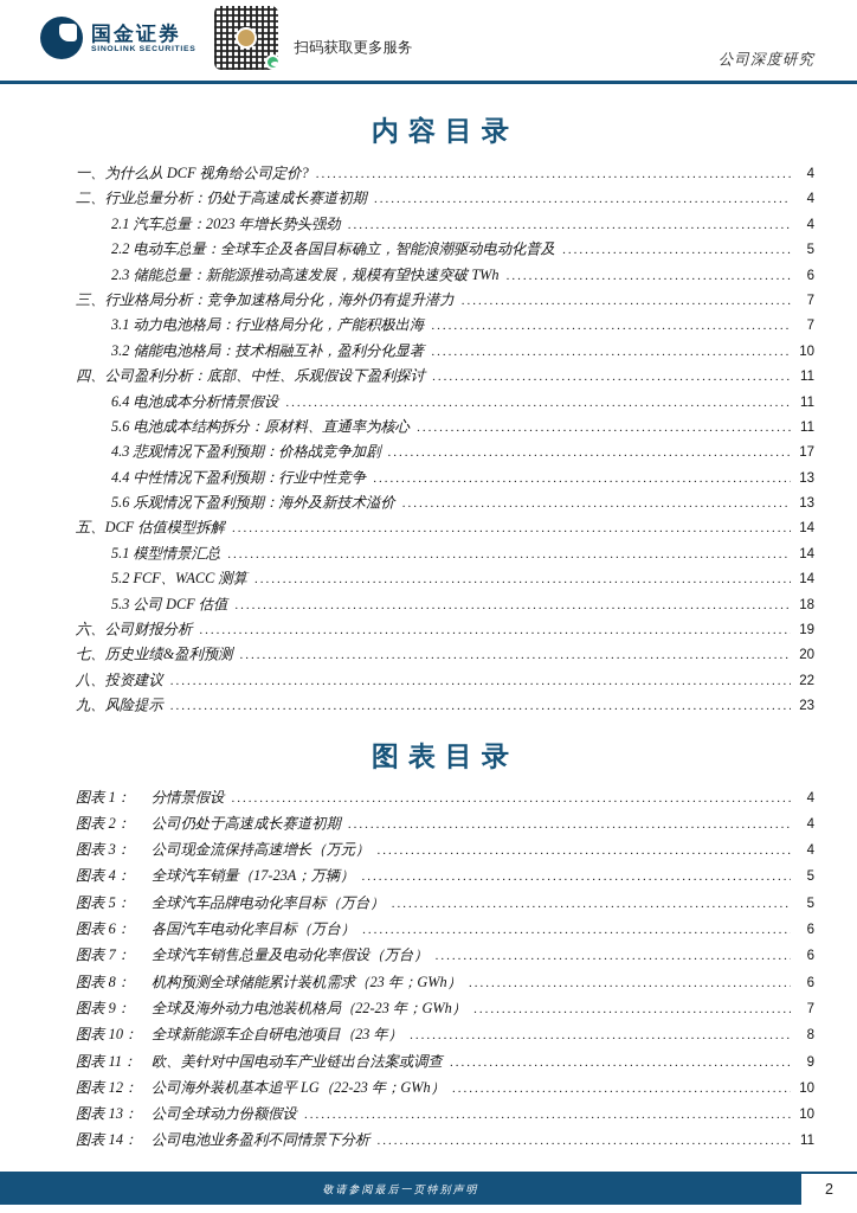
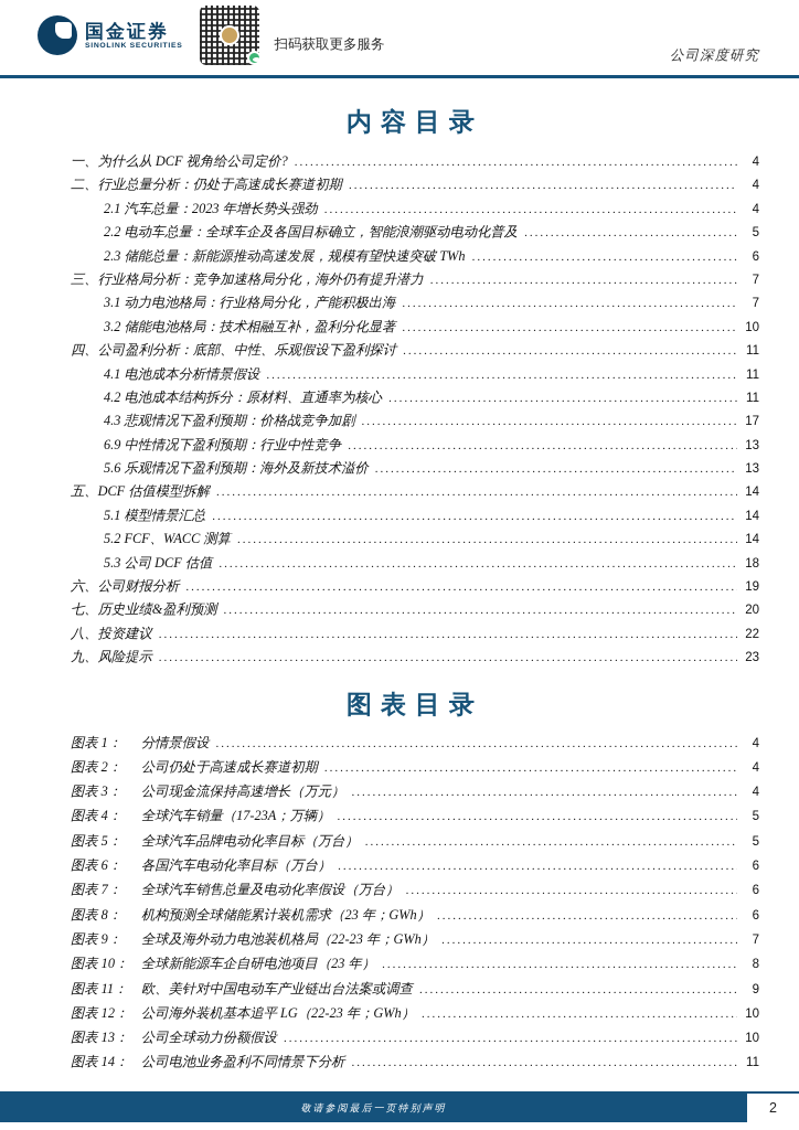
  国金证券
  扫码获取更多服务
  公司深度研究
  内容目录
  一、为什么从 DCF 视角给公司定价?
  4
  二、行业总量分析：仍处于高速成长赛道初期
  4
  2.1 汽车总量：2023 年增长势头强劲
  4
  2.2 电动车总量：全球车企及各国目标确立，智能浪潮驱动电动化普及
  5
  2.3 储能总量：新能源推动高速发展，规模有望快速突破 TWh
  6
  三、行业格局分析：竞争加速格局分化，海外仍有提升潜力
  7
  3.1 动力电池格局：行业格局分化，产能积极出海
  7
  3.2 储能电池格局：技术相融互补，盈利分化显著
  10
  四、公司盈利分析：底部、中性、乐观假设下盈利探讨
  11
- 6.4 电池成本分析情景假设
+ 4.1 电池成本分析情景假设
  11
- 5.6 电池成本结构拆分：原材料、直通率为核心
+ 4.2 电池成本结构拆分：原材料、直通率为核心
  11
  4.3 悲观情况下盈利预期：价格战竞争加剧
  17
- 4.4 中性情况下盈利预期：行业中性竞争
+ 6.9 中性情况下盈利预期：行业中性竞争
  13
  5.6 乐观情况下盈利预期：海外及新技术溢价
  13
  五、DCF 估值模型拆解
  14
  5.1 模型情景汇总
  14
  5.2 FCF、WACC 测算
  14
  5.3 公司 DCF 估值
  18
  六、公司财报分析
  19
  七、历史业绩&盈利预测
  20
  八、投资建议
  22
  九、风险提示
  23
  图表目录
  图表 1：
  分情景假设
  4
  图表 2：
  公司仍处于高速成长赛道初期
  4
  图表 3：
  公司现金流保持高速增长（万元）
  4
  图表 4：
  全球汽车销量（17-23A；万辆）
  5
  图表 5：
  全球汽车品牌电动化率目标（万台）
  5
  图表 6：
  各国汽车电动化率目标（万台）
  6
  图表 7：
  全球汽车销售总量及电动化率假设（万台）
  6
  图表 8：
  机构预测全球储能累计装机需求（23 年；GWh）
  6
  图表 9：
  全球及海外动力电池装机格局（22-23 年；GWh）
  7
  图表 10：
  全球新能源车企自研电池项目（23 年）
  8
  图表 11：
  欧、美针对中国电动车产业链出台法案或调查
  9
  图表 12：
  公司海外装机基本追平 LG（22-23 年；GWh）
  10
  图表 13：
  公司全球动力份额假设
  10
  图表 14：
  公司电池业务盈利不同情景下分析
  11
  敬请参阅最后一页特别声明
  2
